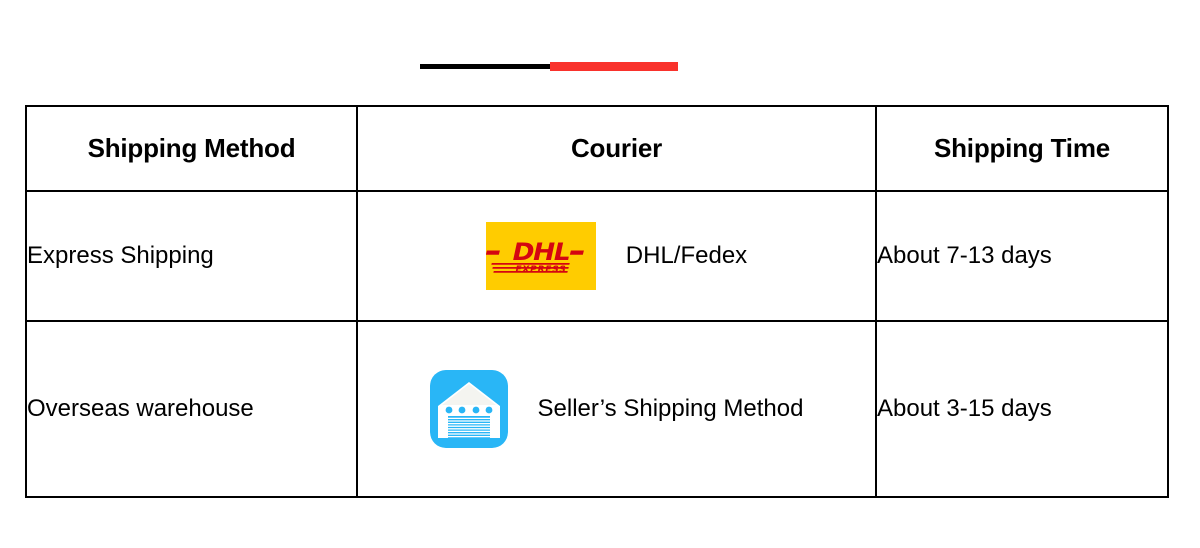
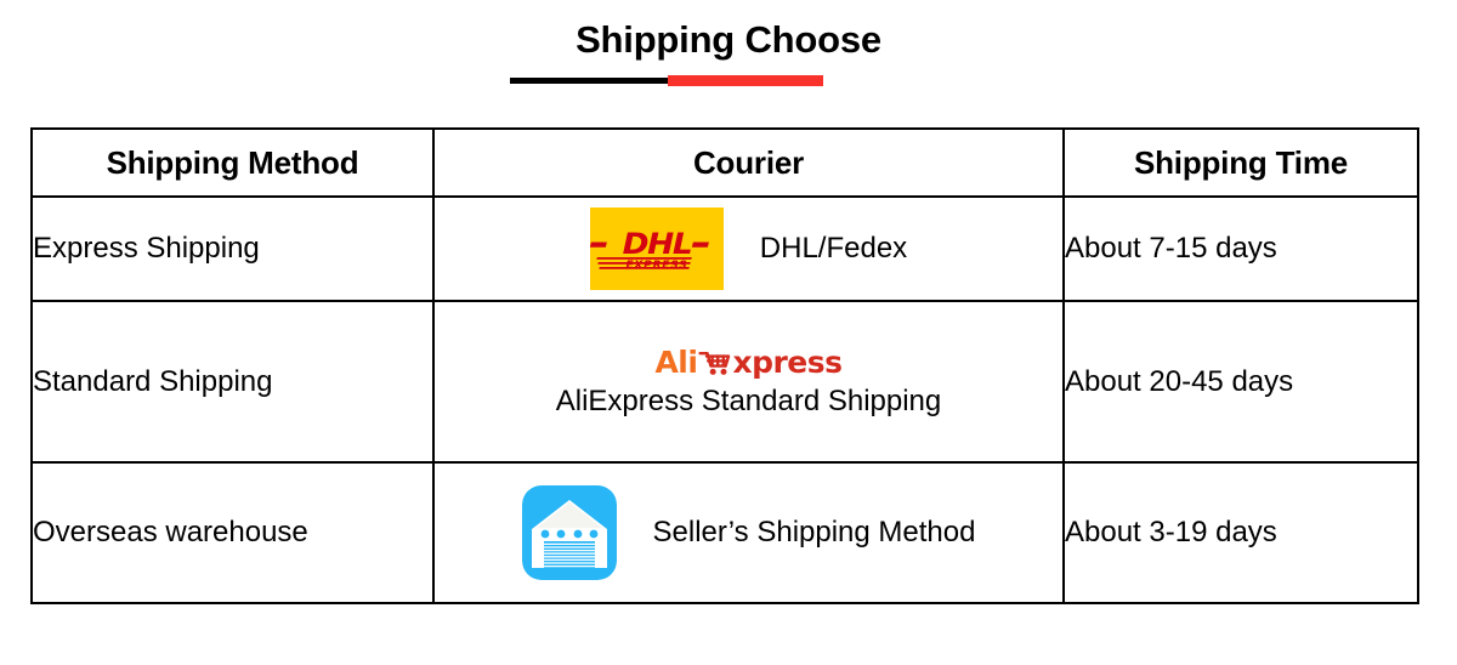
+ Shipping Choose
  Shipping Method	Courier	Shipping Time
- Express Shipping	DHL EXPRESS DHL/Fedex	About 7-13 days
+ Express Shipping	DHL EXPRESS DHL/Fedex	About 7-15 days
+ Standard Shipping	Ali xpress AliExpress Standard Shipping	About 20-45 days
- Overseas warehouse	Seller’s Shipping Method	About 3-15 days
+ Overseas warehouse	Seller’s Shipping Method	About 3-19 days
